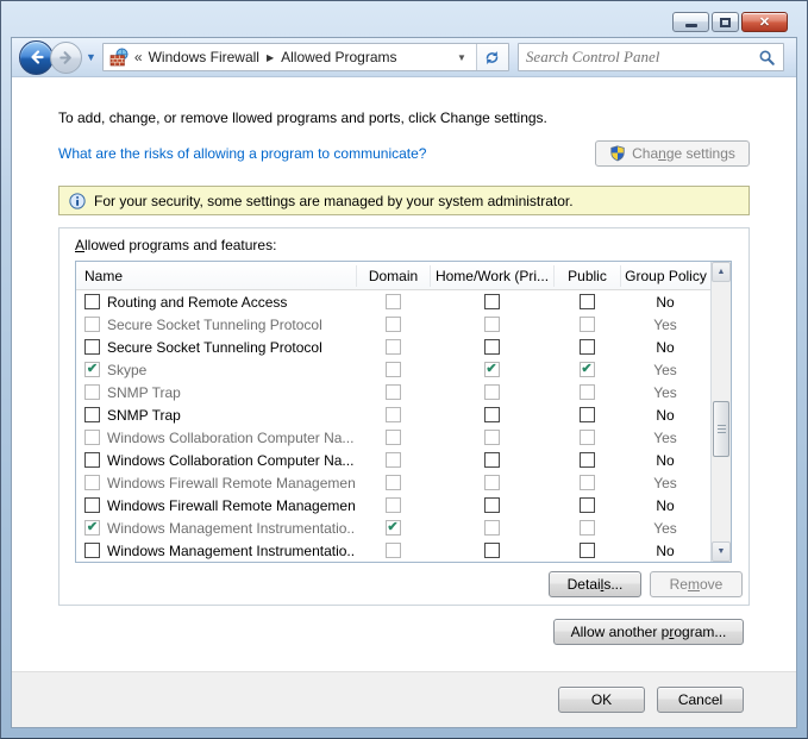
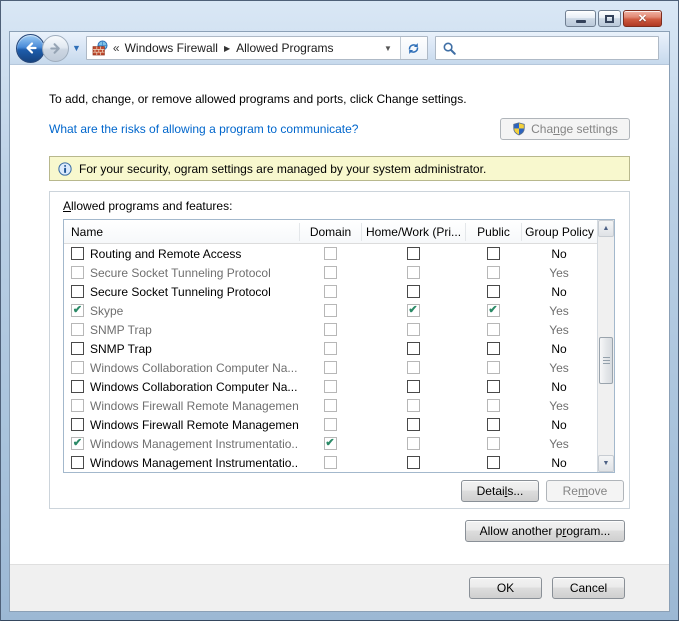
  ✕
  ▼
  «
  Windows Firewall
  ▶
  Allowed Programs
  ▼
- Search Control Panel
- To add, change, or remove llowed programs and ports, click Change settings.
+ To add, change, or remove allowed programs and ports, click Change settings.
  What are the risks of allowing a program to communicate?
  Change settings
- For your security, some settings are managed by your system administrator.
+ For your security, ogram settings are managed by your system administrator.
  Allowed programs and features:
  Name
  Domain
  Home/Work (Pri...
  Public
  Group Policy
  Routing and Remote Access
  No
  Secure Socket Tunneling Protocol
  Yes
  Secure Socket Tunneling Protocol
  No
  Skype
  Yes
  SNMP Trap
  Yes
  SNMP Trap
  No
  Windows Collaboration Computer Na...
  Yes
  Windows Collaboration Computer Na...
  No
  Windows Firewall Remote Managemen
  Yes
  Windows Firewall Remote Managemen
  No
  Windows Management Instrumentatio..
  Yes
  Windows Management Instrumentatio..
  No
  Details...
  Remove
  Allow another program...
  OK
  Cancel
